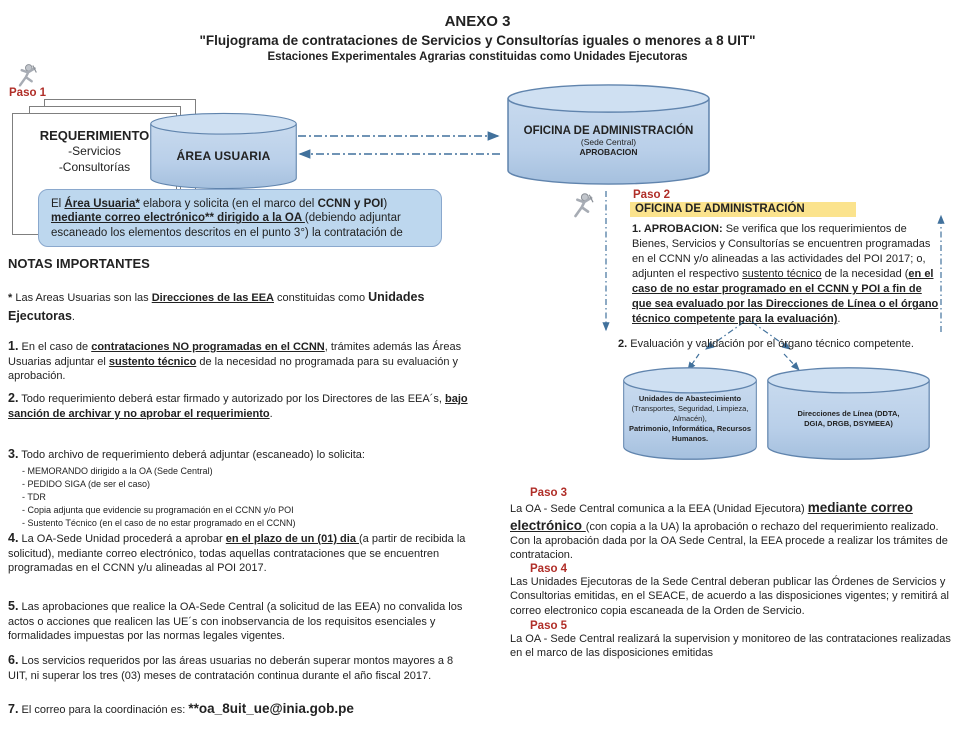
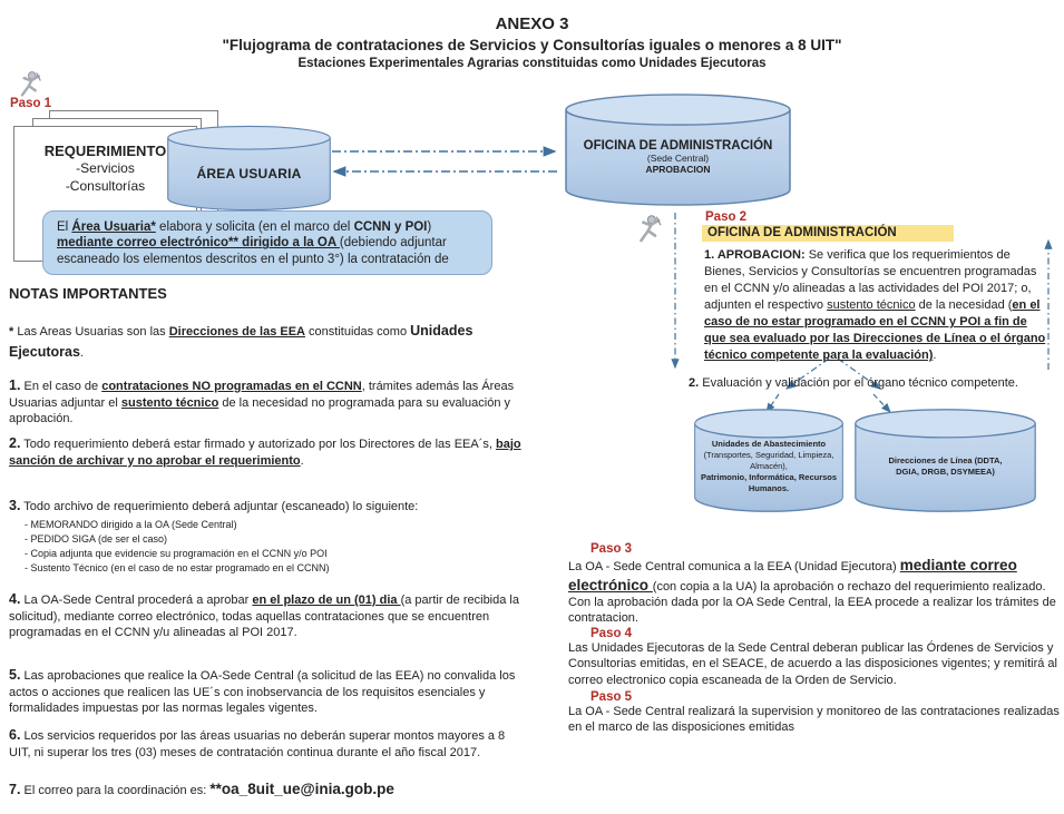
  ANEXO 3
  "Flujograma de contrataciones de Servicios y Consultorías iguales o menores a 8 UIT"
  Estaciones Experimentales Agrarias constituidas como Unidades Ejecutoras
  Paso 1
  REQUERIMIENTO
  -Servicios
  -Consultorías
  ÁREA USUARIA
  OFICINA DE ADMINISTRACIÓN
  (Sede Central)
  APROBACION
  El Área Usuaria* elabora y solicita (en el marco del CCNN y POI) mediante correo electrónico** dirigido a la OA (debiendo adjuntar escaneado los elementos descritos en el punto 3°) la contratación de
  Paso 2
  OFICINA DE ADMINISTRACIÓN
  1. APROBACION: Se verifica que los requerimientos de Bienes, Servicios y Consultorías se encuentren programadas en el CCNN y/o alineadas a las actividades del POI 2017; o, adjunten el respectivo sustento técnico de la necesidad (en el caso de no estar programado en el CCNN y POI a fin de que sea evaluado por las Direcciones de Línea o el órgano técnico competente para la evaluación).
  2. Evaluación y validación por el órgano técnico competente.
  Unidades de Abastecimiento
  (Transportes, Seguridad, Limpieza, Almacén),
  Patrimonio, Informática, Recursos Humanos.
  Direcciones de Línea (DDTA, DGIA, DRGB, DSYMEEA)
  NOTAS IMPORTANTES
  * Las Areas Usuarias son las Direcciones de las EEA constituidas como Unidades Ejecutoras.
  1. En el caso de contrataciones NO programadas en el CCNN, trámites además las Áreas Usuarias adjuntar el sustento técnico de la necesidad no programada para su evaluación y aprobación.
  2. Todo requerimiento deberá estar firmado y autorizado por los Directores de las EEA´s, bajo sanción de archivar y no aprobar el requerimiento.
- 3. Todo archivo de requerimiento deberá adjuntar (escaneado) lo solicita:
+ 3. Todo archivo de requerimiento deberá adjuntar (escaneado) lo siguiente:
  - MEMORANDO dirigido a la OA (Sede Central)
  - PEDIDO SIGA (de ser el caso)
- - TDR
  - Copia adjunta que evidencie su programación en el CCNN y/o POI
  - Sustento Técnico (en el caso de no estar programado en el CCNN)
- 4. La OA-Sede Unidad procederá a aprobar en el plazo de un (01) dia (a partir de recibida la solicitud), mediante correo electrónico, todas aquellas contrataciones que se encuentren programadas en el CCNN y/u alineadas al POI 2017.
+ 4. La OA-Sede Central procederá a aprobar en el plazo de un (01) dia (a partir de recibida la solicitud), mediante correo electrónico, todas aquellas contrataciones que se encuentren programadas en el CCNN y/u alineadas al POI 2017.
  5. Las aprobaciones que realice la OA-Sede Central (a solicitud de las EEA) no convalida los actos o acciones que realicen las UE´s con inobservancia de los requisitos esenciales y formalidades impuestas por las normas legales vigentes.
  6. Los servicios requeridos por las áreas usuarias no deberán superar montos mayores a 8 UIT, ni superar los tres (03) meses de contratación continua durante el año fiscal 2017.
  7. El correo para la coordinación es: **oa_8uit_ue@inia.gob.pe
  Paso 3
  La OA - Sede Central comunica a la EEA (Unidad Ejecutora) mediante correo electrónico (con copia a la UA) la aprobación o rechazo del requerimiento realizado. Con la aprobación dada por la OA Sede Central, la EEA procede a realizar los trámites de contratacion.
  Paso 4
  Las Unidades Ejecutoras de la Sede Central deberan publicar las Órdenes de Servicios y Consultorias emitidas, en el SEACE, de acuerdo a las disposiciones vigentes; y remitirá al correo electronico copia escaneada de la Orden de Servicio.
  Paso 5
  La OA - Sede Central realizará la supervision y monitoreo de las contrataciones realizadas en el marco de las disposiciones emitidas
